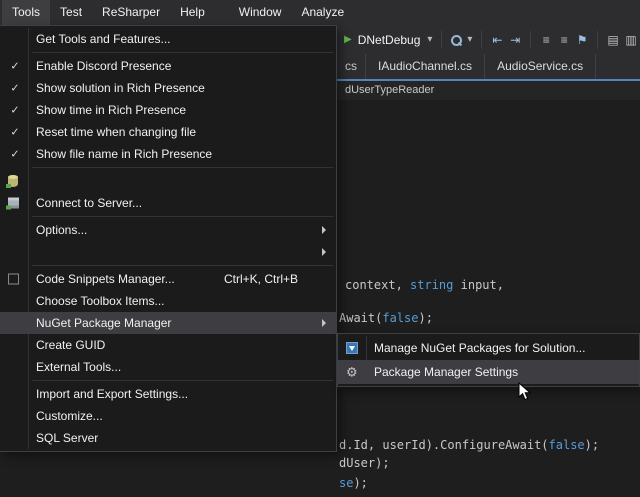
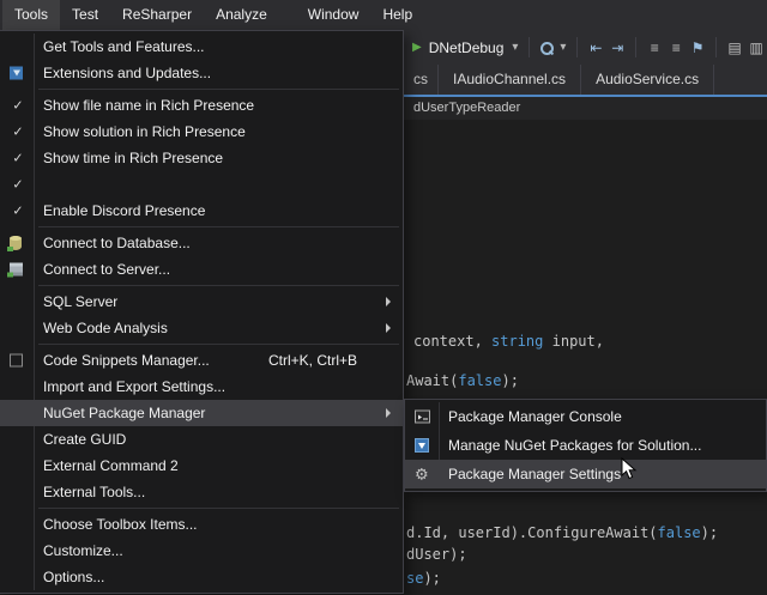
  Tools
  Test
  ReSharper
- Help
+ Analyze
  Window
- Analyze
+ Help
  ▶
  DNetDebug
  ▾
  ▾
  ⇤
  ⇥
  ≡
  ≡
  ⚑
  ▤
  ▥
  cs
  IAudioChannel.cs
  AudioService.cs
  dUserTypeReader
  context, string input,
  Await(false);
  d.Id, userId).ConfigureAwait(false);
  dUser);
  se);
  Get Tools and Features...
+ Extensions and Updates...
  ✓
- Enable Discord Presence
+ Show file name in Rich Presence
  ✓
  Show solution in Rich Presence
  ✓
  Show time in Rich Presence
  ✓
- Reset time when changing file
  ✓
- Show file name in Rich Presence
+ Enable Discord Presence
+ Connect to Database...
  Connect to Server...
- Options...
+ SQL Server
+ Web Code Analysis
  Code Snippets Manager...
  Ctrl+K, Ctrl+B
- Choose Toolbox Items...
+ Import and Export Settings...
  NuGet Package Manager
  Create GUID
+ External Command 2
  External Tools...
- Import and Export Settings...
+ Choose Toolbox Items...
  Customize...
- SQL Server
+ Options...
+ Package Manager Console
  Manage NuGet Packages for Solution...
  ⚙
  Package Manager Settings
